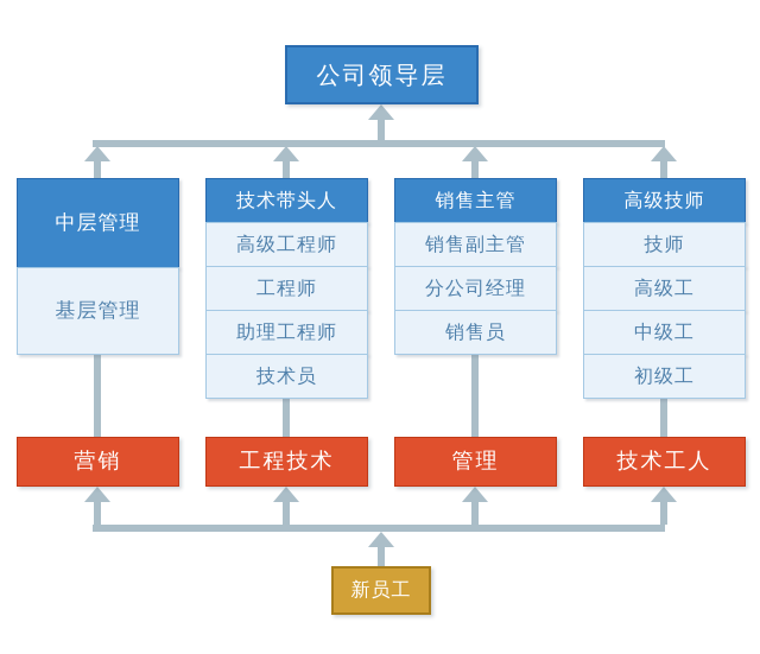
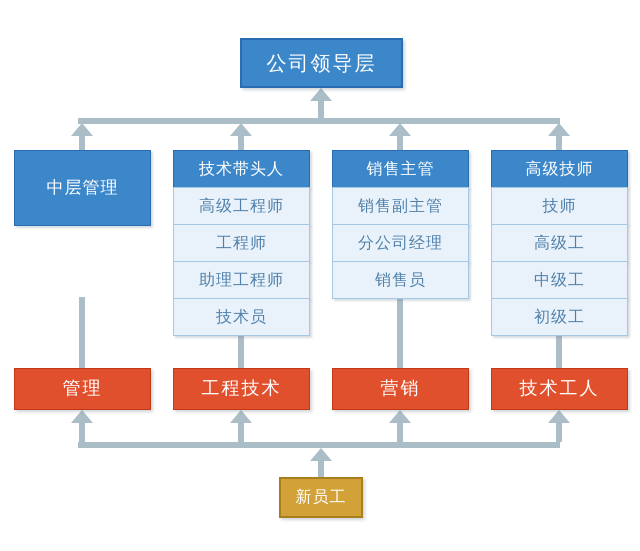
  公司领导层
  中层管理
- 基层管理
  技术带头人
  高级工程师
  工程师
  助理工程师
  技术员
  销售主管
  销售副主管
  分公司经理
  销售员
  高级技师
  技师
  高级工
  中级工
  初级工
- 营销
+ 管理
  工程技术
- 管理
+ 营销
  技术工人
  新员工
